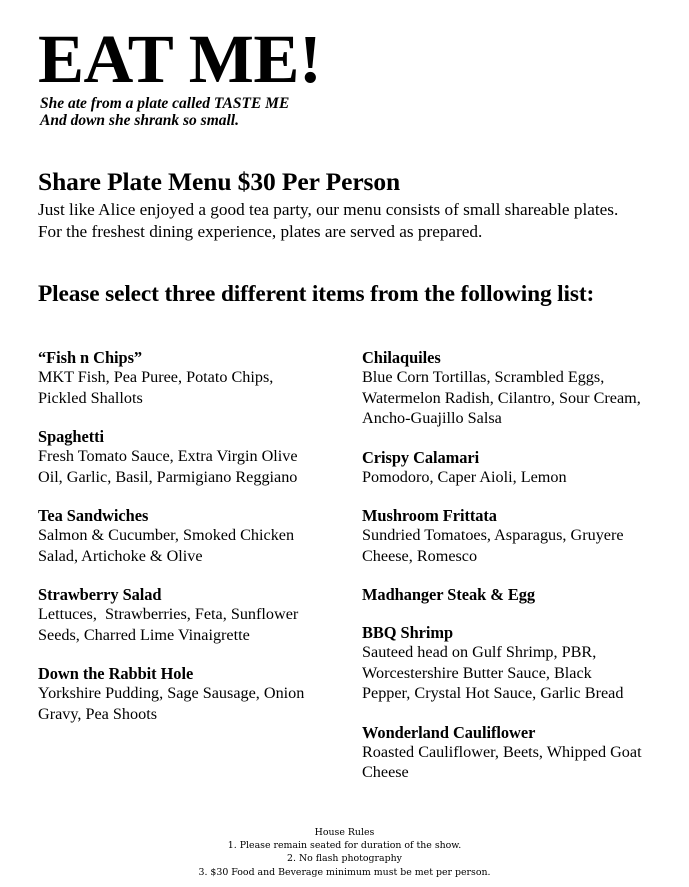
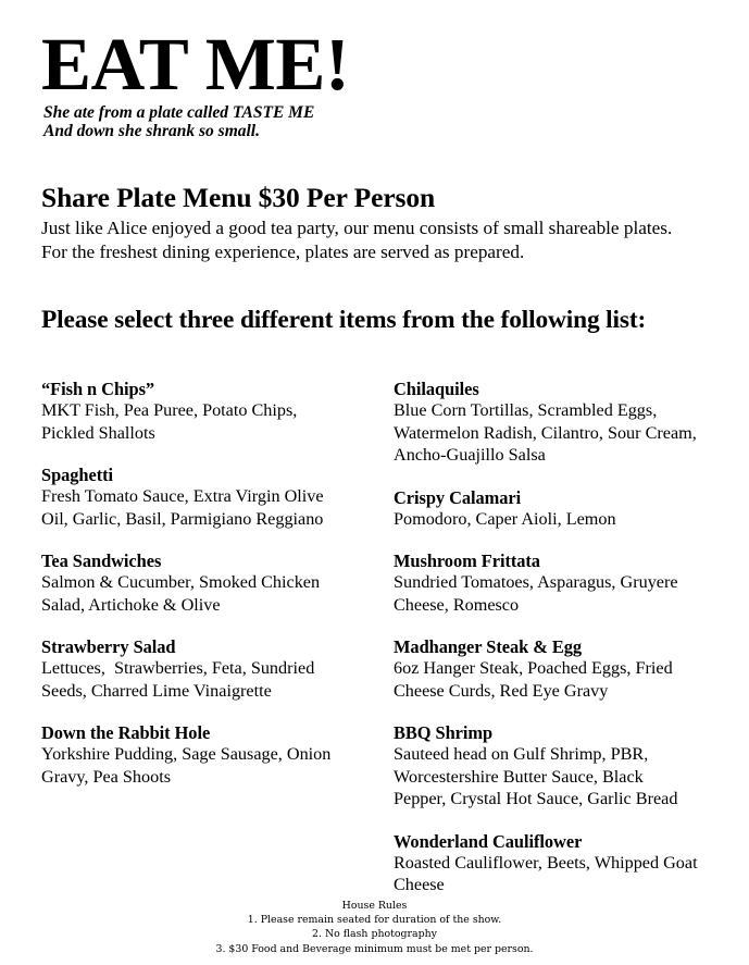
  EAT ME!
  She ate from a plate called TASTE ME
  And down she shrank so small.
  Share Plate Menu $30 Per Person
  Just like Alice enjoyed a good tea party, our menu consists of small shareable plates. For the freshest dining experience, plates are served as prepared.
  Please select three different items from the following list:
  “Fish n Chips”
  MKT Fish, Pea Puree, Potato Chips, Pickled Shallots
  Spaghetti
  Fresh Tomato Sauce, Extra Virgin Olive Oil, Garlic, Basil, Parmigiano Reggiano
  Tea Sandwiches
  Salmon & Cucumber, Smoked Chicken Salad, Artichoke & Olive
  Strawberry Salad
- Lettuces, Strawberries, Feta, Sunflower Seeds, Charred Lime Vinaigrette
+ Lettuces, Strawberries, Feta, Sundried Seeds, Charred Lime Vinaigrette
  Down the Rabbit Hole
  Yorkshire Pudding, Sage Sausage, Onion Gravy, Pea Shoots
  Chilaquiles
  Blue Corn Tortillas, Scrambled Eggs, Watermelon Radish, Cilantro, Sour Cream, Ancho-Guajillo Salsa
  Crispy Calamari
  Pomodoro, Caper Aioli, Lemon
  Mushroom Frittata
  Sundried Tomatoes, Asparagus, Gruyere Cheese, Romesco
  Madhanger Steak & Egg
+ 6oz Hanger Steak, Poached Eggs, Fried Cheese Curds, Red Eye Gravy
  BBQ Shrimp
  Sauteed head on Gulf Shrimp, PBR, Worcestershire Butter Sauce, Black Pepper, Crystal Hot Sauce, Garlic Bread
  Wonderland Cauliflower
  Roasted Cauliflower, Beets, Whipped Goat Cheese
  House Rules
  1. Please remain seated for duration of the show.
  2. No flash photography
  3. $30 Food and Beverage minimum must be met per person.
